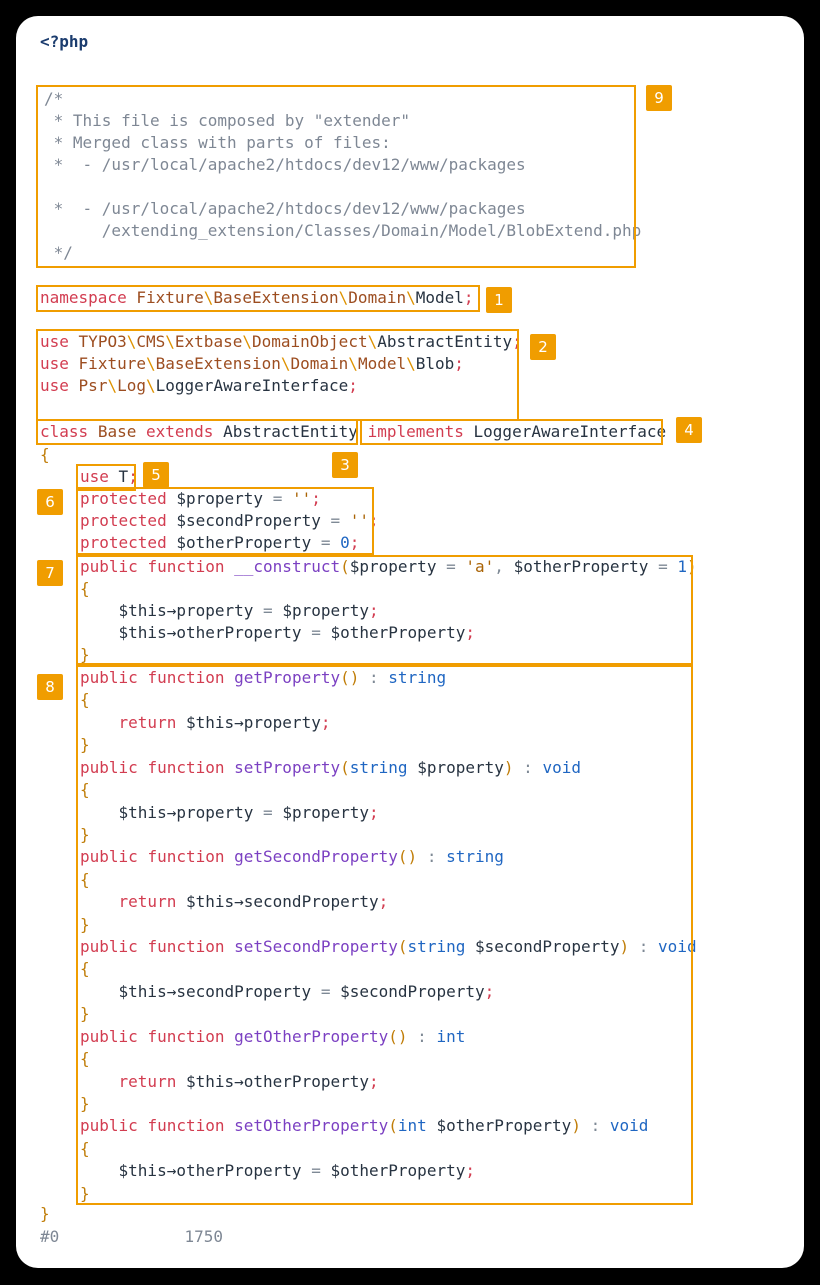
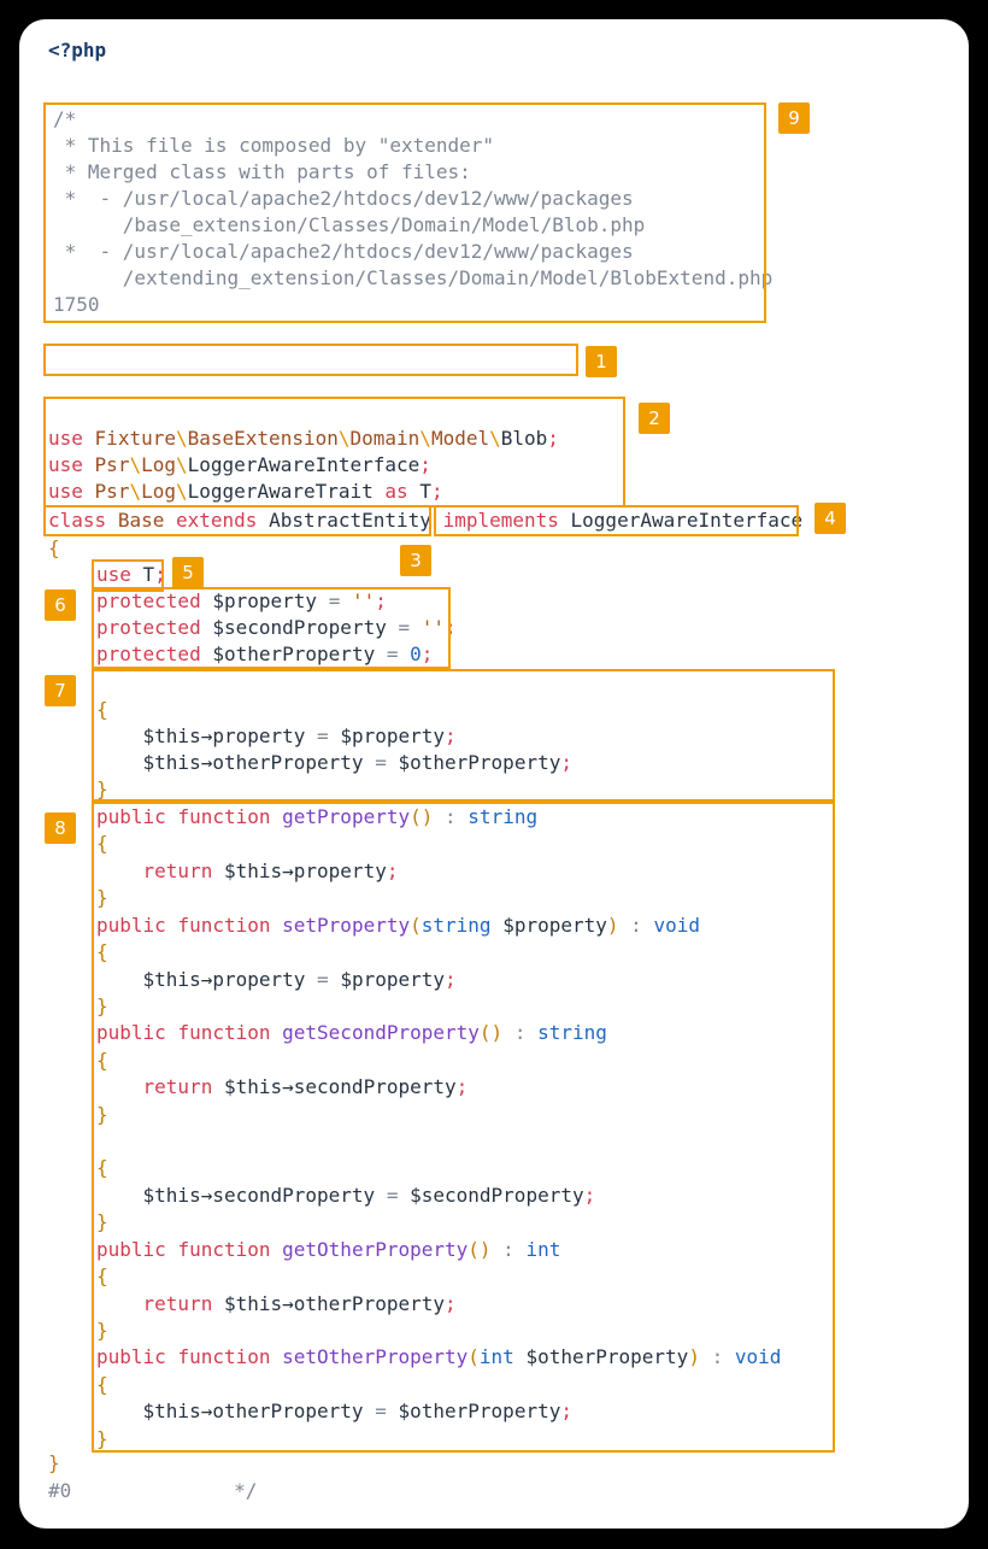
  <?php
  /*
  * This file is composed by "extender"
  * Merged class with parts of files:
  * - /usr/local/apache2/htdocs/dev12/www/packages
+ /base_extension/Classes/Domain/Model/Blob.php
  * - /usr/local/apache2/htdocs/dev12/www/packages
  /extending_extension/Classes/Domain/Model/BlobExtend.php
- */
+ 1750
- namespace Fixture\BaseExtension\Domain\Model;
- use TYPO3\CMS\Extbase\DomainObject\AbstractEntity;
  use Fixture\BaseExtension\Domain\Model\Blob;
  use Psr\Log\LoggerAwareInterface;
+ use Psr\Log\LoggerAwareTrait as T;
  class Base extends AbstractEntity implements LoggerAwareInterface
  {
  use T;
  protected $property = '';
  protected $secondProperty = '';
  protected $otherProperty = 0;
- public function __construct($property = 'a', $otherProperty = 1)
  {
  $this→property = $property;
  $this→otherProperty = $otherProperty;
  }
  public function getProperty() : string
  {
  return $this→property;
  }
  public function setProperty(string $property) : void
  {
  $this→property = $property;
  }
  public function getSecondProperty() : string
  {
  return $this→secondProperty;
  }
- public function setSecondProperty(string $secondProperty) : void
  {
  $this→secondProperty = $secondProperty;
  }
  public function getOtherProperty() : int
  {
  return $this→otherProperty;
  }
  public function setOtherProperty(int $otherProperty) : void
  {
  $this→otherProperty = $otherProperty;
  }
  }
- #0 1750
+ #0 */
  1
  2
  3
  4
  5
  6
  7
  8
  9
